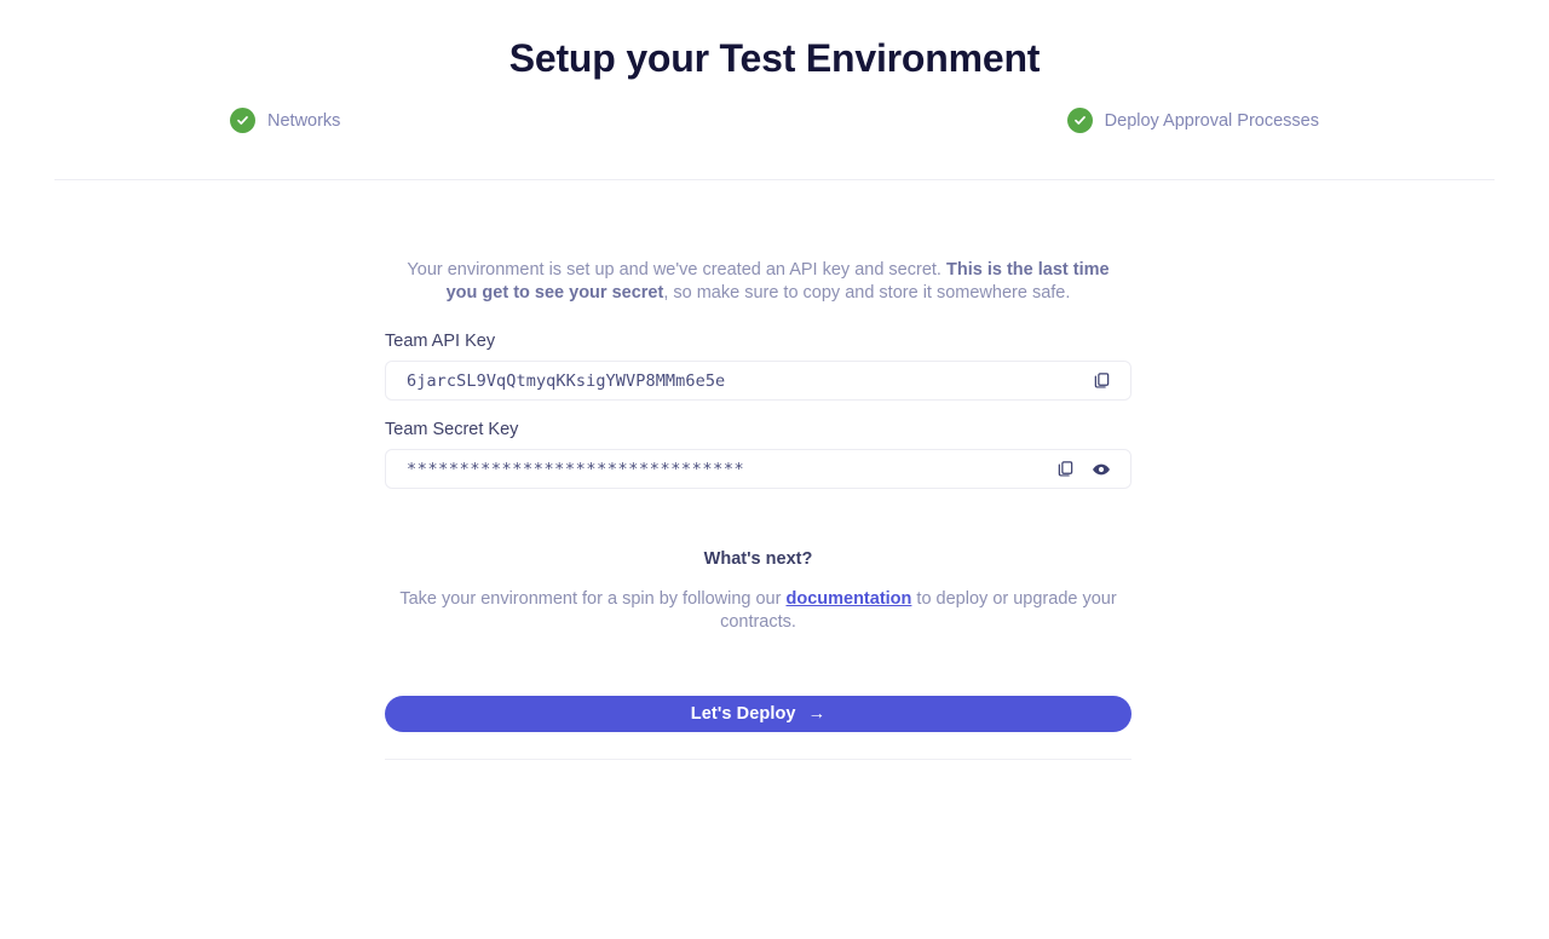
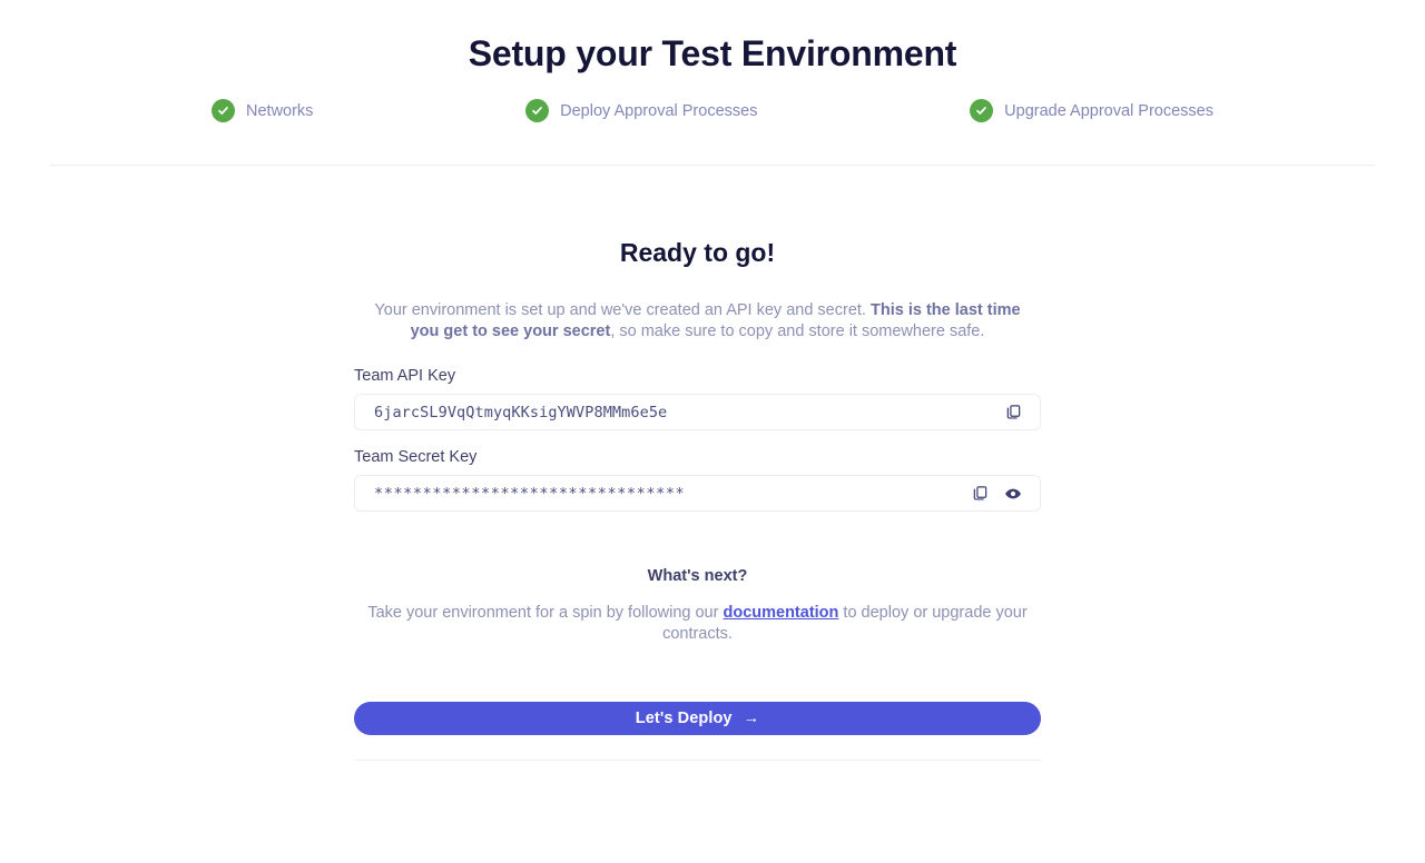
  Setup your Test Environment
  Networks
  Deploy Approval Processes
+ Upgrade Approval Processes
+ Ready to go!
  Your environment is set up and we've created an API key and secret. This is the last time you get to see your secret, so make sure to copy and store it somewhere safe.
  Team API Key
  6jarcSL9VqQtmyqKKsigYWVP8MMm6e5e
  Team Secret Key
  ********************************
  What's next?
  Take your environment for a spin by following our documentation to deploy or upgrade your contracts.
  Let's Deploy →
